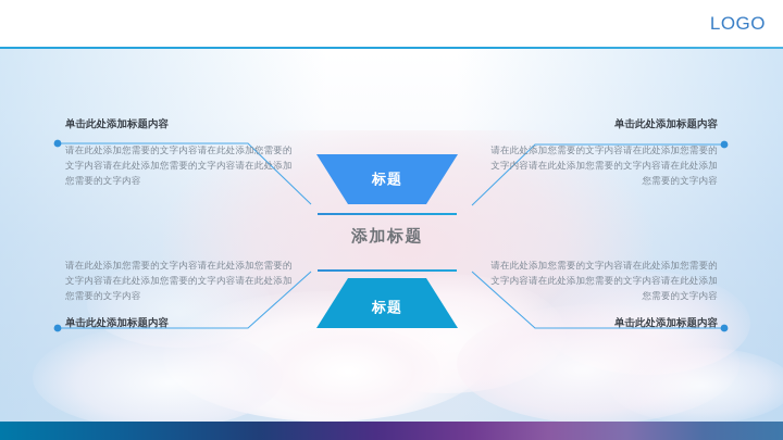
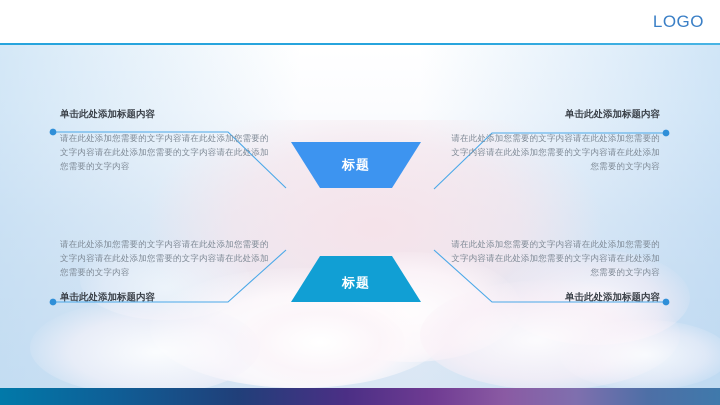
  LOGO
  单击此处添加标题内容
  请在此处添加您需要的文字内容请在此处添加您需要的文字内容请在此处添加您需要的文字内容请在此处添加您需要的文字内容
  单击此处添加标题内容
  请在此处添加您需要的文字内容请在此处添加您需要的文字内容请在此处添加您需要的文字内容请在此处添加您需要的文字内容
  请在此处添加您需要的文字内容请在此处添加您需要的文字内容请在此处添加您需要的文字内容请在此处添加您需要的文字内容
  单击此处添加标题内容
  请在此处添加您需要的文字内容请在此处添加您需要的文字内容请在此处添加您需要的文字内容请在此处添加您需要的文字内容
  单击此处添加标题内容
  标题
- 添加标题
  标题
